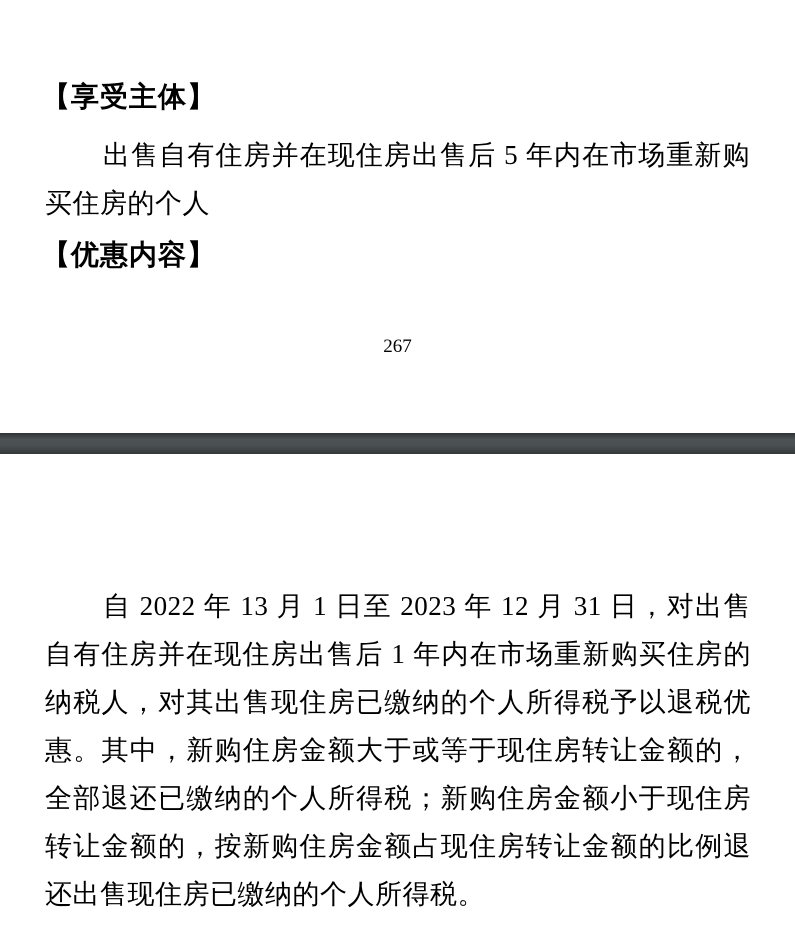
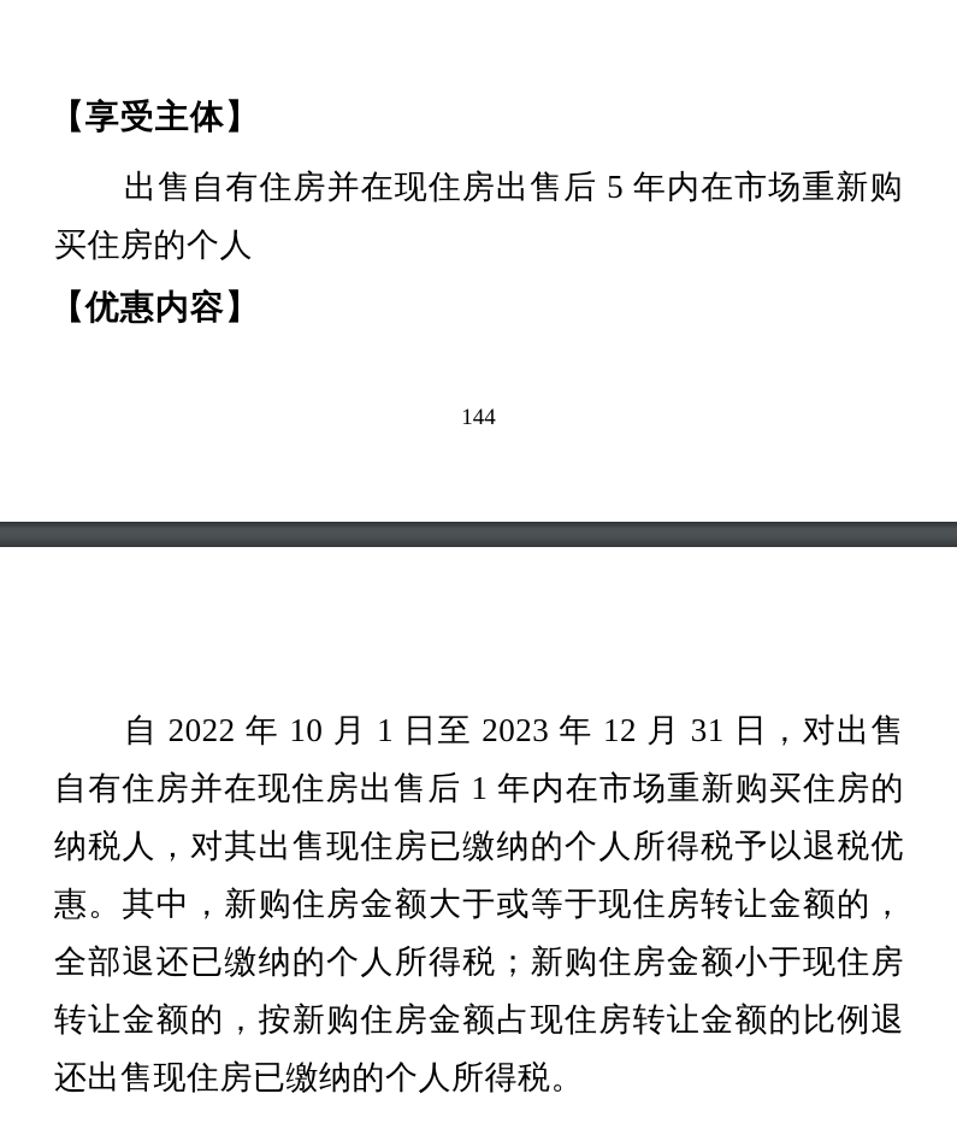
  【享受主体】
  出售自有住房并在现住房出售后 5 年内在市场重新购买住房的个人
  【优惠内容】
- 267
+ 144
- 自 2022 年 13 月 1 日至 2023 年 12 月 31 日，对出售自有住房并在现住房出售后 1 年内在市场重新购买住房的纳税人，对其出售现住房已缴纳的个人所得税予以退税优惠。其中，新购住房金额大于或等于现住房转让金额的，全部退还已缴纳的个人所得税；新购住房金额小于现住房转让金额的，按新购住房金额占现住房转让金额的比例退还出售现住房已缴纳的个人所得税。
+ 自 2022 年 10 月 1 日至 2023 年 12 月 31 日，对出售自有住房并在现住房出售后 1 年内在市场重新购买住房的纳税人，对其出售现住房已缴纳的个人所得税予以退税优惠。其中，新购住房金额大于或等于现住房转让金额的，全部退还已缴纳的个人所得税；新购住房金额小于现住房转让金额的，按新购住房金额占现住房转让金额的比例退还出售现住房已缴纳的个人所得税。
